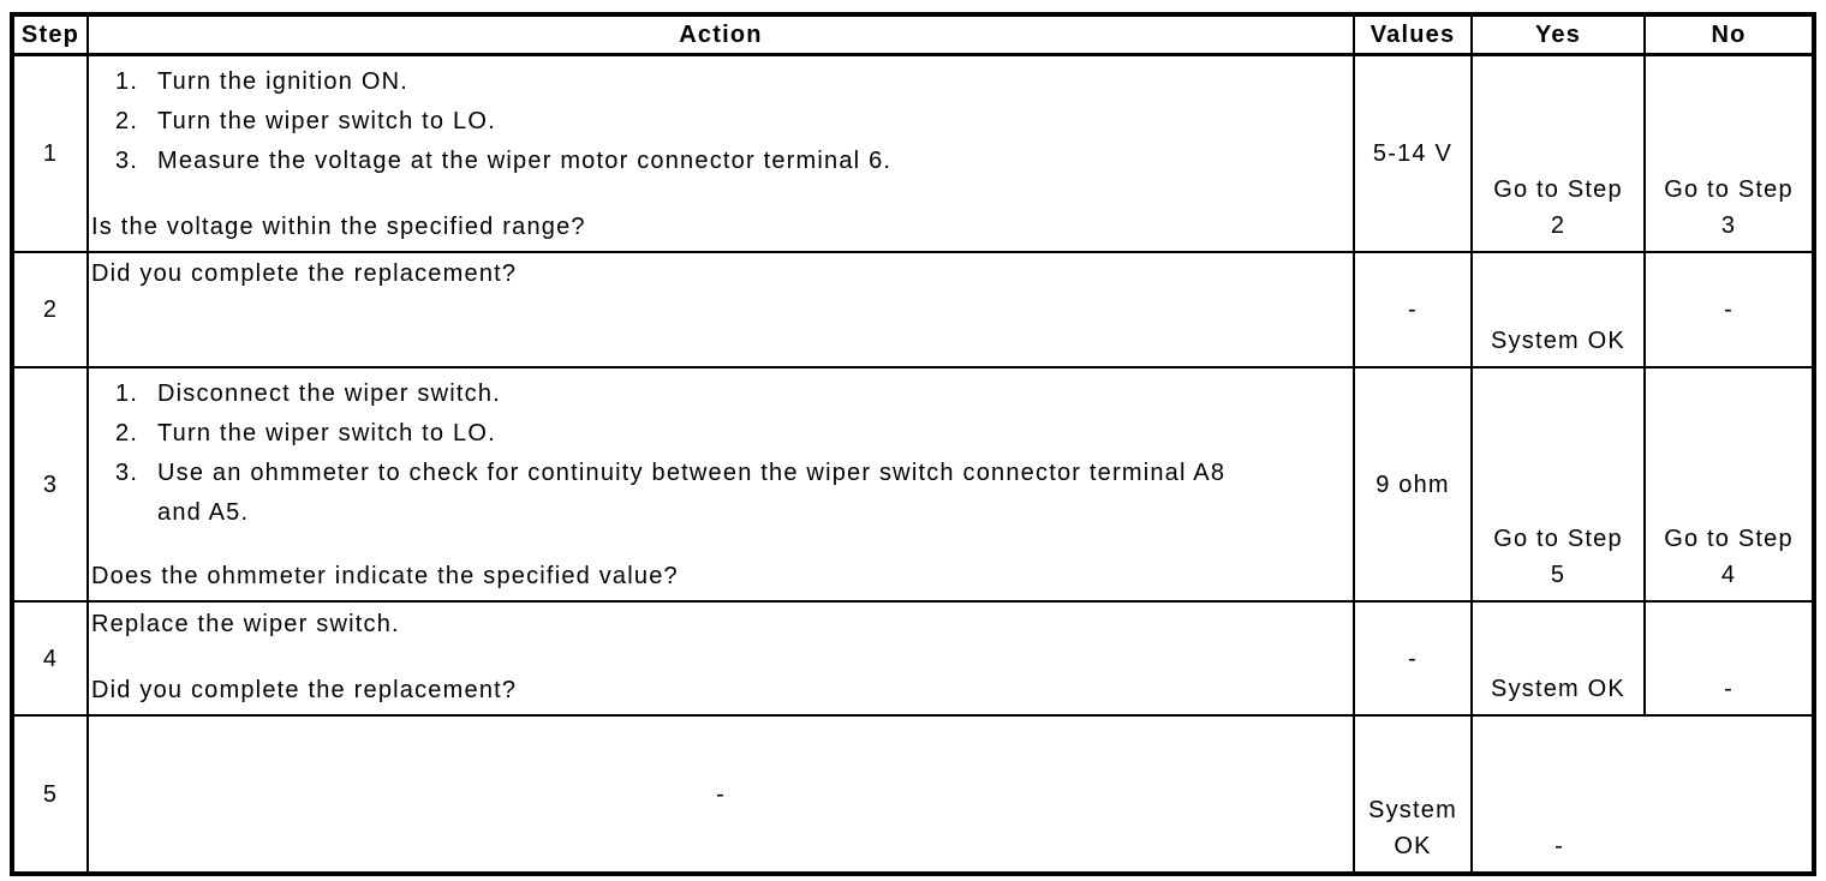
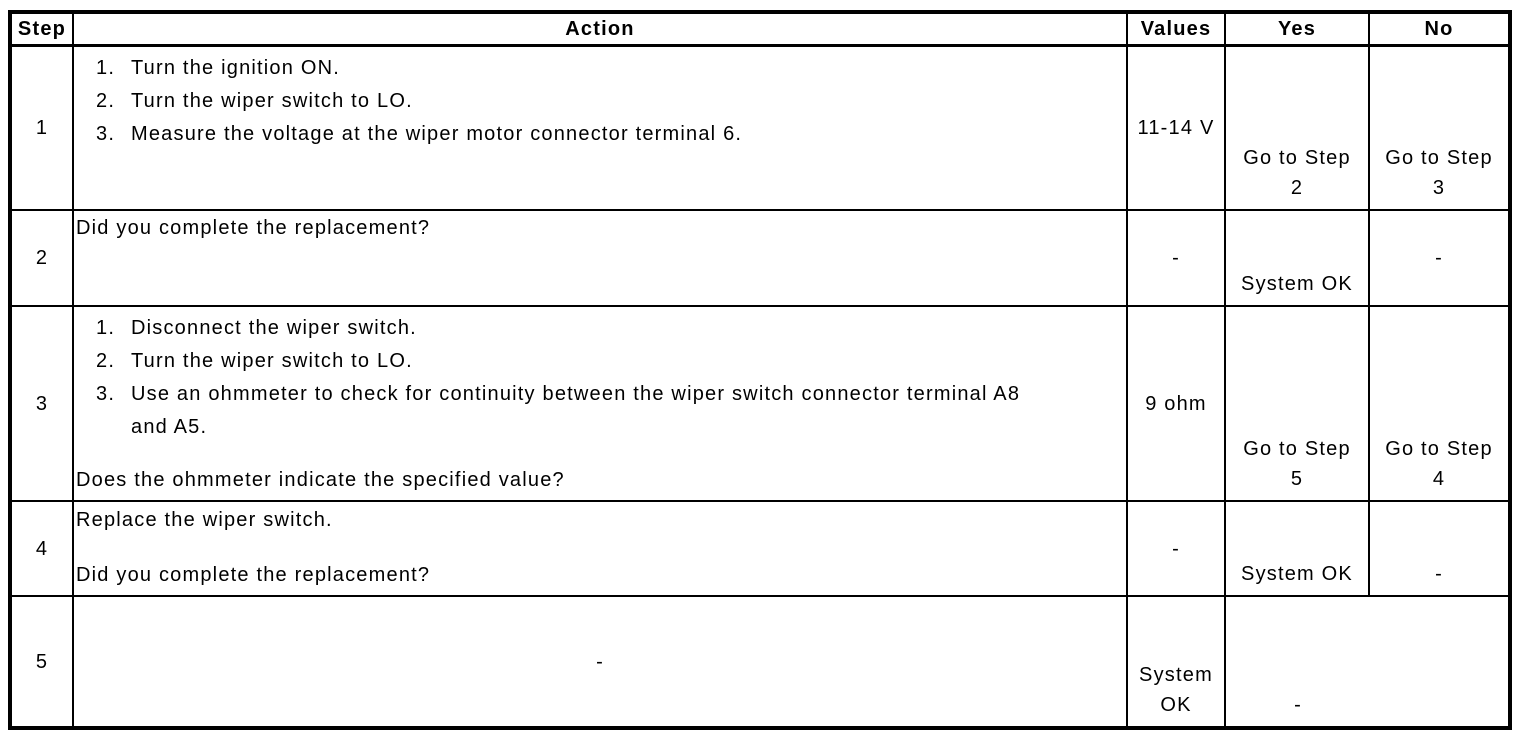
  Step
  Action
  Values
  Yes
  No
  1
  1.
  Turn the ignition ON.
  2.
  Turn the wiper switch to LO.
  3.
  Measure the voltage at the wiper motor connector terminal 6.
- Is the voltage within the specified range?
- 5-14 V
+ 11-14 V
  Go to Step
  2
  Go to Step
  3
  2
  Did you complete the replacement?
  -
  System OK
  -
  3
  1.
  Disconnect the wiper switch.
  2.
  Turn the wiper switch to LO.
  3.
  Use an ohmmeter to check for continuity between the wiper switch connector terminal A8
  and A5.
  Does the ohmmeter indicate the specified value?
  9 ohm
  Go to Step
  5
  Go to Step
  4
  4
  Replace the wiper switch.
  Did you complete the replacement?
  -
  System OK
  -
  5
  -
  System OK
  -
